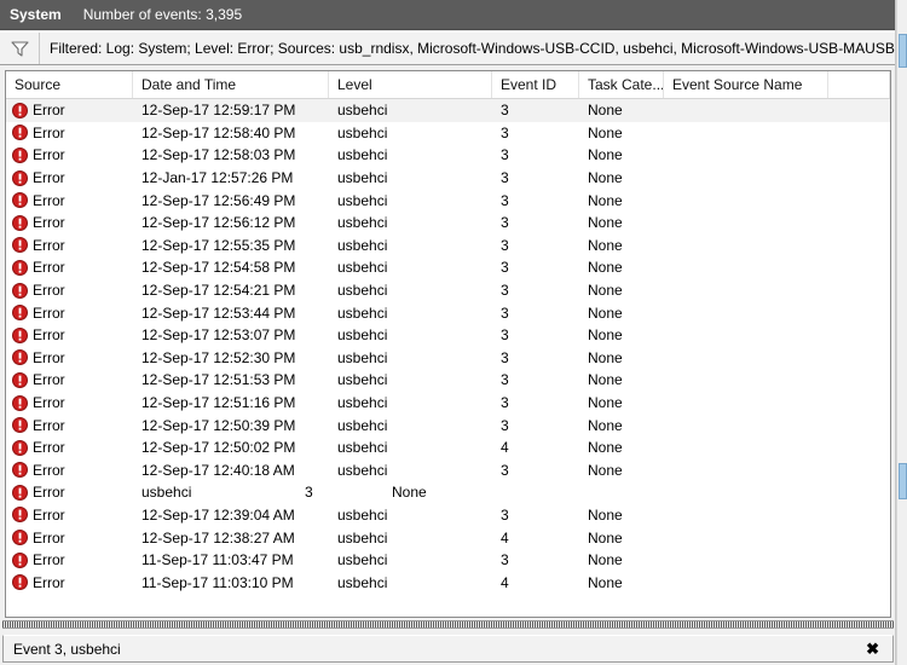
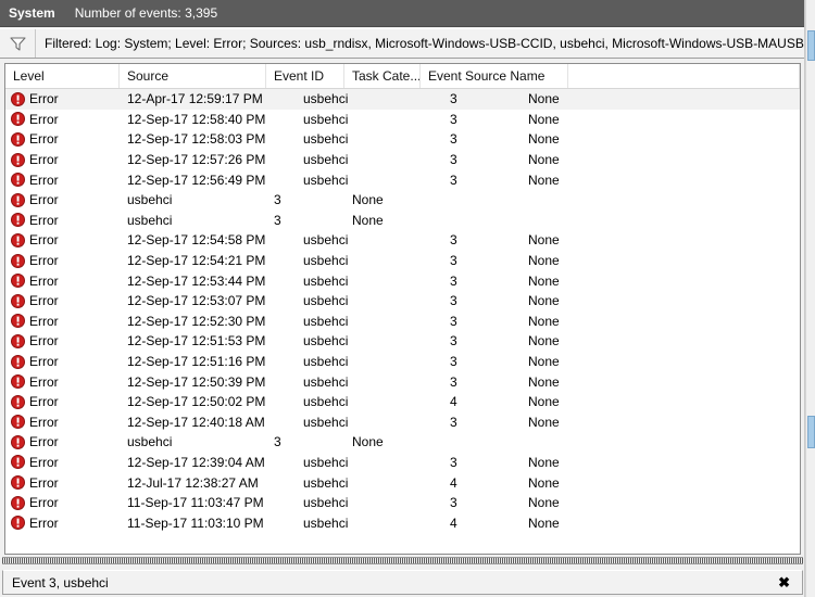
  System
  Number of events: 3,395
  Filtered: Log: System; Level: Error; Sources: usb_rndisx, Microsoft-Windows-USB-CCID, usbehci, Microsoft-Windows-USB-MAUSB
- Source
+ Level
- Date and Time
- Level
+ Source
  Event ID
  Task Cate...
  Event Source Name
  Error
- 12-Sep-17 12:59:17 PM
+ 12-Apr-17 12:59:17 PM
  usbehci
  3
  None
  Error
  12-Sep-17 12:58:40 PM
  usbehci
  3
  None
  Error
  12-Sep-17 12:58:03 PM
  usbehci
  3
  None
  Error
- 12-Jan-17 12:57:26 PM
+ 12-Sep-17 12:57:26 PM
  usbehci
  3
  None
  Error
  12-Sep-17 12:56:49 PM
  usbehci
  3
  None
  Error
- 12-Sep-17 12:56:12 PM
  usbehci
  3
  None
  Error
- 12-Sep-17 12:55:35 PM
  usbehci
  3
  None
  Error
  12-Sep-17 12:54:58 PM
  usbehci
  3
  None
  Error
  12-Sep-17 12:54:21 PM
  usbehci
  3
  None
  Error
  12-Sep-17 12:53:44 PM
  usbehci
  3
  None
  Error
  12-Sep-17 12:53:07 PM
  usbehci
  3
  None
  Error
  12-Sep-17 12:52:30 PM
  usbehci
  3
  None
  Error
  12-Sep-17 12:51:53 PM
  usbehci
  3
  None
  Error
  12-Sep-17 12:51:16 PM
  usbehci
  3
  None
  Error
  12-Sep-17 12:50:39 PM
  usbehci
  3
  None
  Error
  12-Sep-17 12:50:02 PM
  usbehci
  4
  None
  Error
  12-Sep-17 12:40:18 AM
  usbehci
  3
  None
  Error
  usbehci
  3
  None
  Error
  12-Sep-17 12:39:04 AM
  usbehci
  3
  None
  Error
- 12-Sep-17 12:38:27 AM
+ 12-Jul-17 12:38:27 AM
  usbehci
  4
  None
  Error
  11-Sep-17 11:03:47 PM
  usbehci
  3
  None
  Error
  11-Sep-17 11:03:10 PM
  usbehci
  4
  None
  Event 3, usbehci
  ✖
